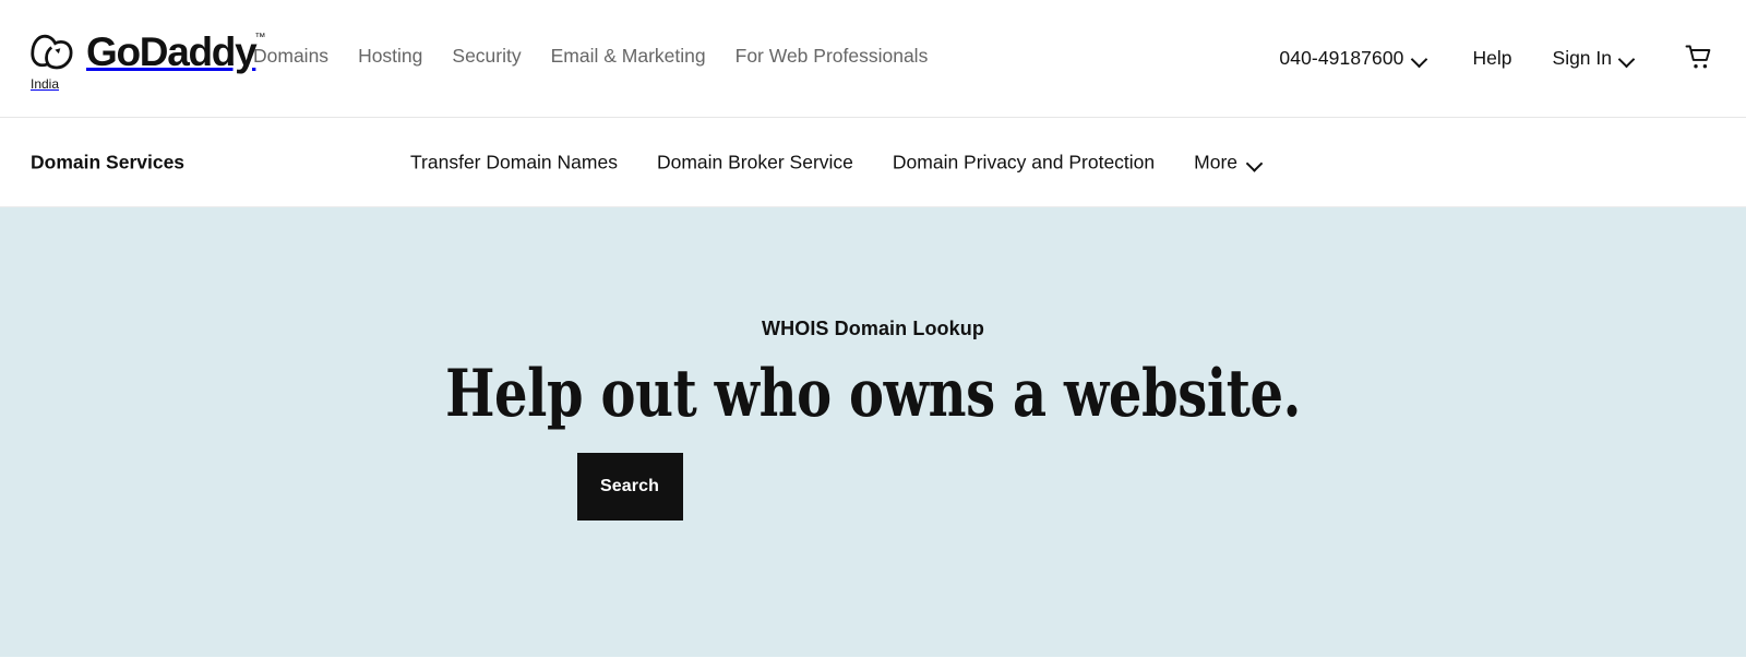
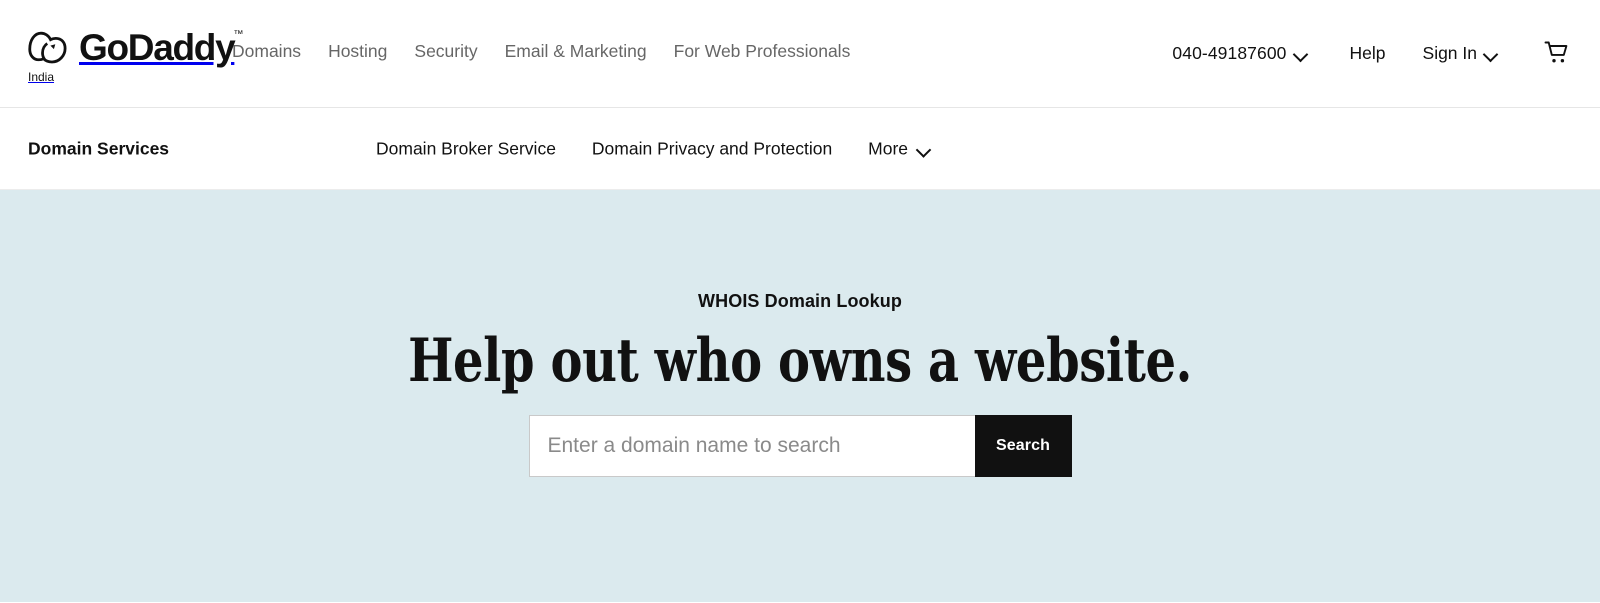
  GoDaddy
  ™
  India
  Domains
  Hosting
  Security
  Email & Marketing
  For Web Professionals
  040-49187600
  Help
  Sign In
  Domain Services
- Transfer Domain Names
  Domain Broker Service
  Domain Privacy and Protection
  More
  WHOIS Domain Lookup
  Help out who owns a website.
+ Enter a domain name to search
  Search
